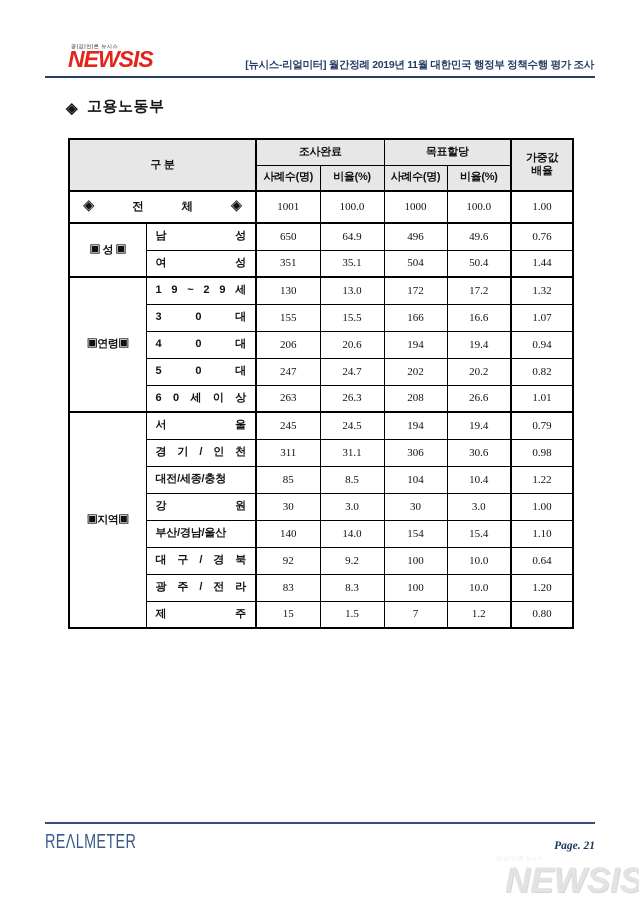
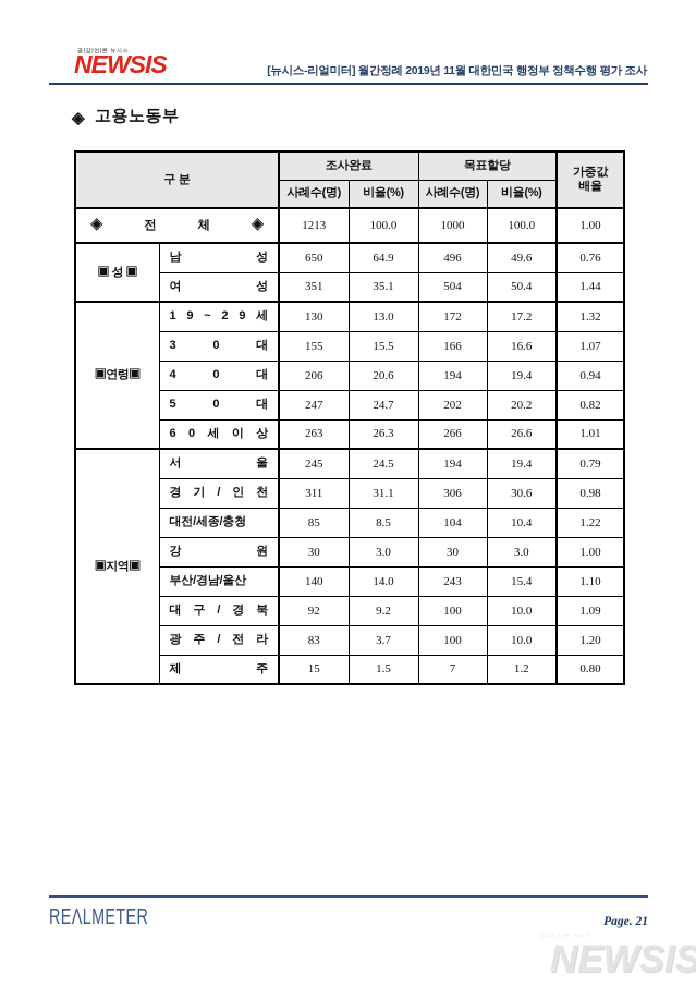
  NEWSIS
  [뉴시스-리얼미터] 월간정례 2019년 11월 대한민국 행정부 정책수행 평가 조사
  ◈
  고용노동부
  구 분	조사완료	목표할당	가중값 배율
  사례수(명)	비율(%)	사례수(명)	비율(%)
- ◈ 전 체 ◈	1001	100.0	1000	100.0	1.00
+ ◈ 전 체 ◈	1213	100.0	1000	100.0	1.00
  ▣ 성 ▣	남 성	650	64.9	496	49.6	0.76
  여 성	351	35.1	504	50.4	1.44
  ▣연령▣	1 9 ~ 2 9 세	130	13.0	172	17.2	1.32
  3 0 대	155	15.5	166	16.6	1.07
  4 0 대	206	20.6	194	19.4	0.94
  5 0 대	247	24.7	202	20.2	0.82
- 6 0 세 이 상	263	26.3	208	26.6	1.01
+ 6 0 세 이 상	263	26.3	266	26.6	1.01
  ▣지역▣	서 울	245	24.5	194	19.4	0.79
  경 기 / 인 천	311	31.1	306	30.6	0.98
  대전/세종/충청	85	8.5	104	10.4	1.22
  강 원	30	3.0	30	3.0	1.00
- 부산/경남/울산	140	14.0	154	15.4	1.10
+ 부산/경남/울산	140	14.0	243	15.4	1.10
- 대 구 / 경 북	92	9.2	100	10.0	0.64
+ 대 구 / 경 북	92	9.2	100	10.0	1.09
- 광 주 / 전 라	83	8.3	100	10.0	1.20
+ 광 주 / 전 라	83	3.7	100	10.0	1.20
  제 주	15	1.5	7	1.2	0.80
  REΛLMETER
  Page. 21
  NEWSIS
